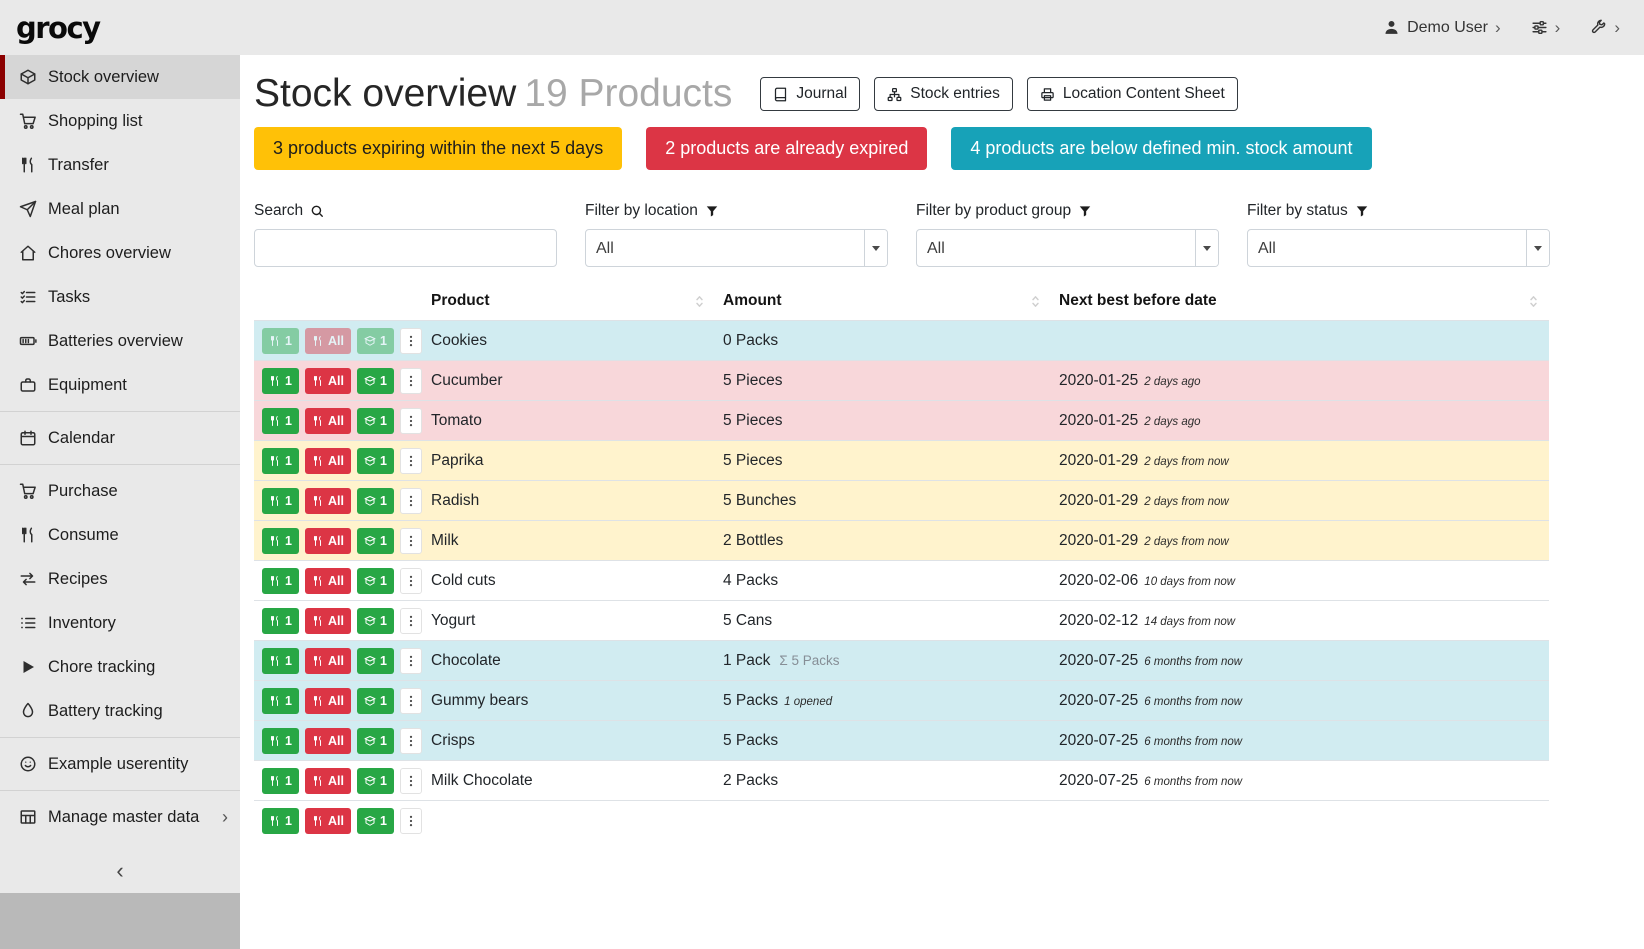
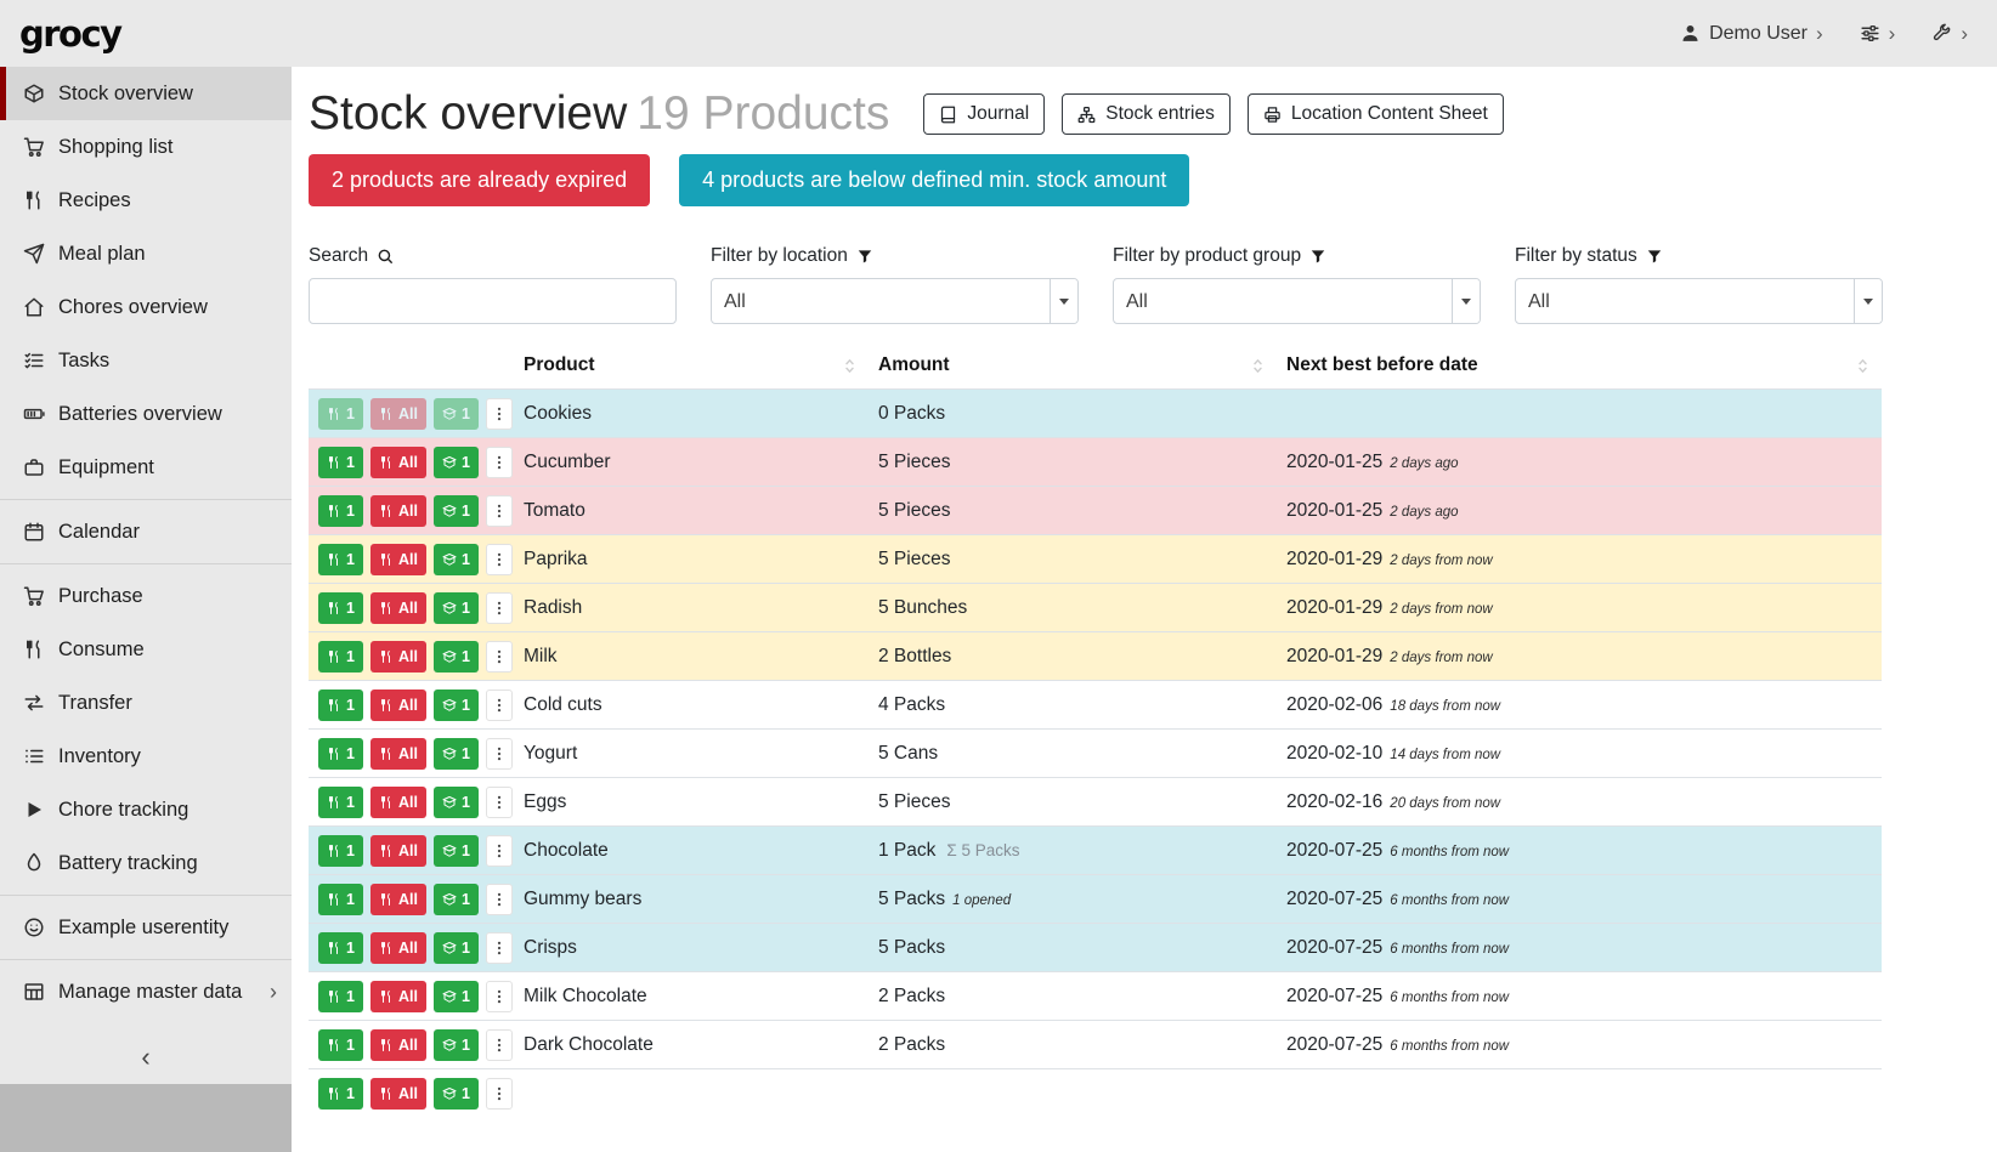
  grocy
  Demo User
  Stock overview
  Shopping list
- Transfer
+ Recipes
  Meal plan
  Chores overview
  Tasks
  Batteries overview
  Equipment
  Calendar
  Purchase
  Consume
- Recipes
+ Transfer
  Inventory
  Chore tracking
  Battery tracking
  Example userentity
  Manage master data
  Stock overview 19 Products
  Journal
  Stock entries
  Location Content Sheet
- 3 products expiring within the next 5 days
  2 products are already expired
  4 products are below defined min. stock amount
  Search
  Filter by location
  All
  Filter by product group
  All
  Filter by status
  All
  	Product	Amount	Next best before date
  1 All 1	Cookies	0 Packs
  1 All 1	Cucumber	5 Pieces	2020-01-25 2 days ago
  1 All 1	Tomato	5 Pieces	2020-01-25 2 days ago
  1 All 1	Paprika	5 Pieces	2020-01-29 2 days from now
  1 All 1	Radish	5 Bunches	2020-01-29 2 days from now
  1 All 1	Milk	2 Bottles	2020-01-29 2 days from now
- 1 All 1	Cold cuts	4 Packs	2020-02-06 10 days from now
+ 1 All 1	Cold cuts	4 Packs	2020-02-06 18 days from now
- 1 All 1	Yogurt	5 Cans	2020-02-12 14 days from now
+ 1 All 1	Yogurt	5 Cans	2020-02-10 14 days from now
+ 1 All 1	Eggs	5 Pieces	2020-02-16 20 days from now
  1 All 1	Chocolate	1 Pack Σ 5 Packs	2020-07-25 6 months from now
  1 All 1	Gummy bears	5 Packs 1 opened	2020-07-25 6 months from now
  1 All 1	Crisps	5 Packs	2020-07-25 6 months from now
  1 All 1	Milk Chocolate	2 Packs	2020-07-25 6 months from now
+ 1 All 1	Dark Chocolate	2 Packs	2020-07-25 6 months from now
  1 All 1
